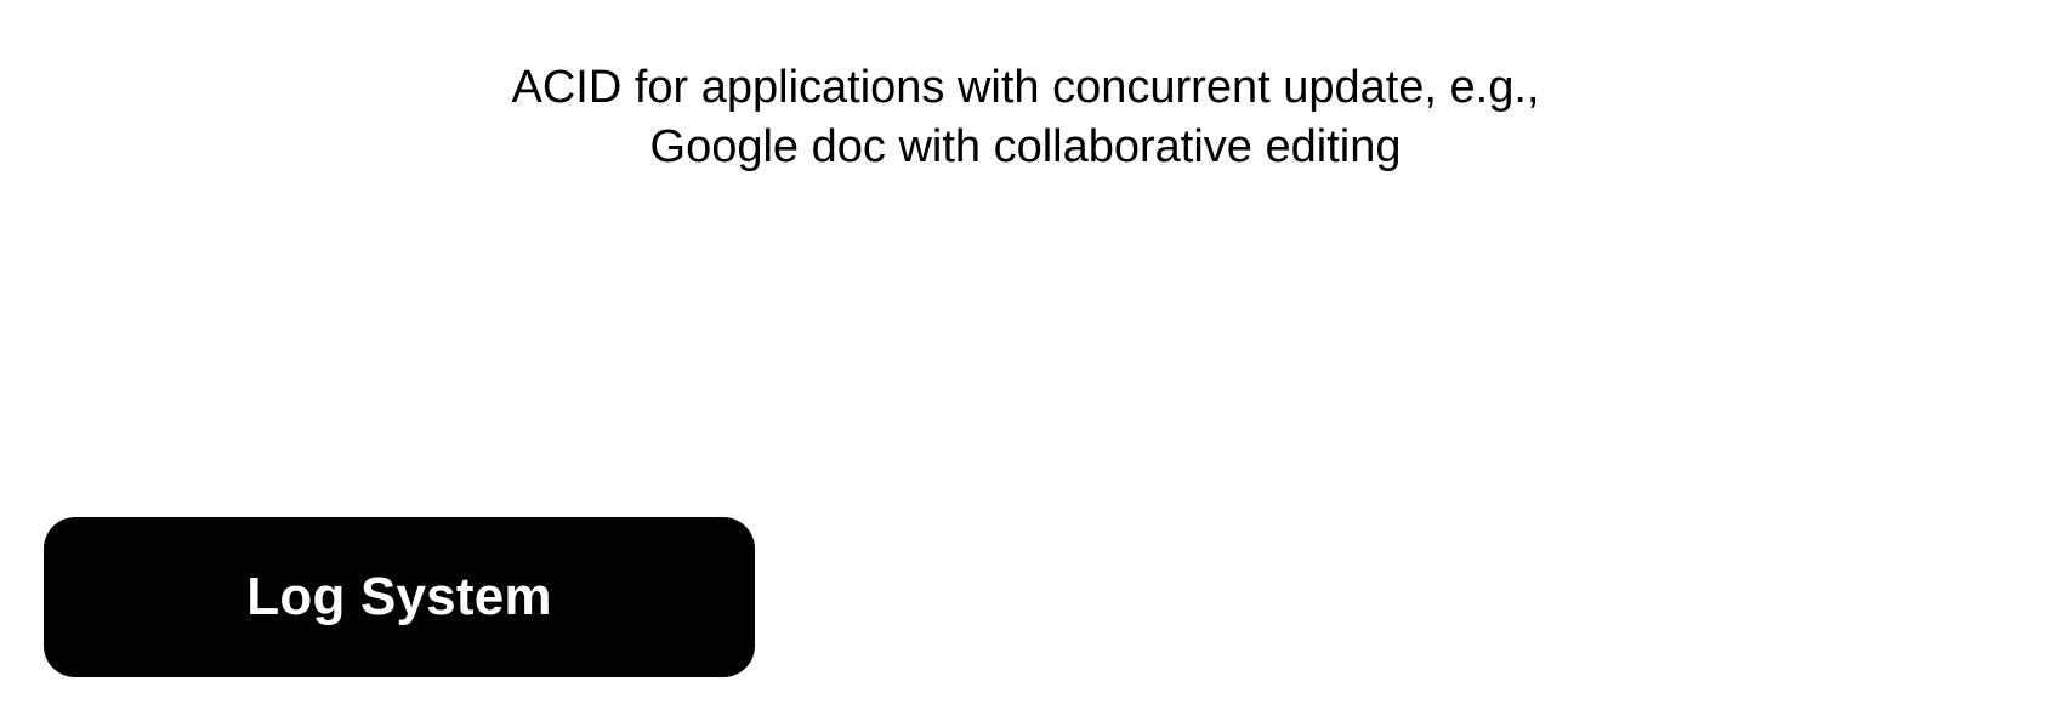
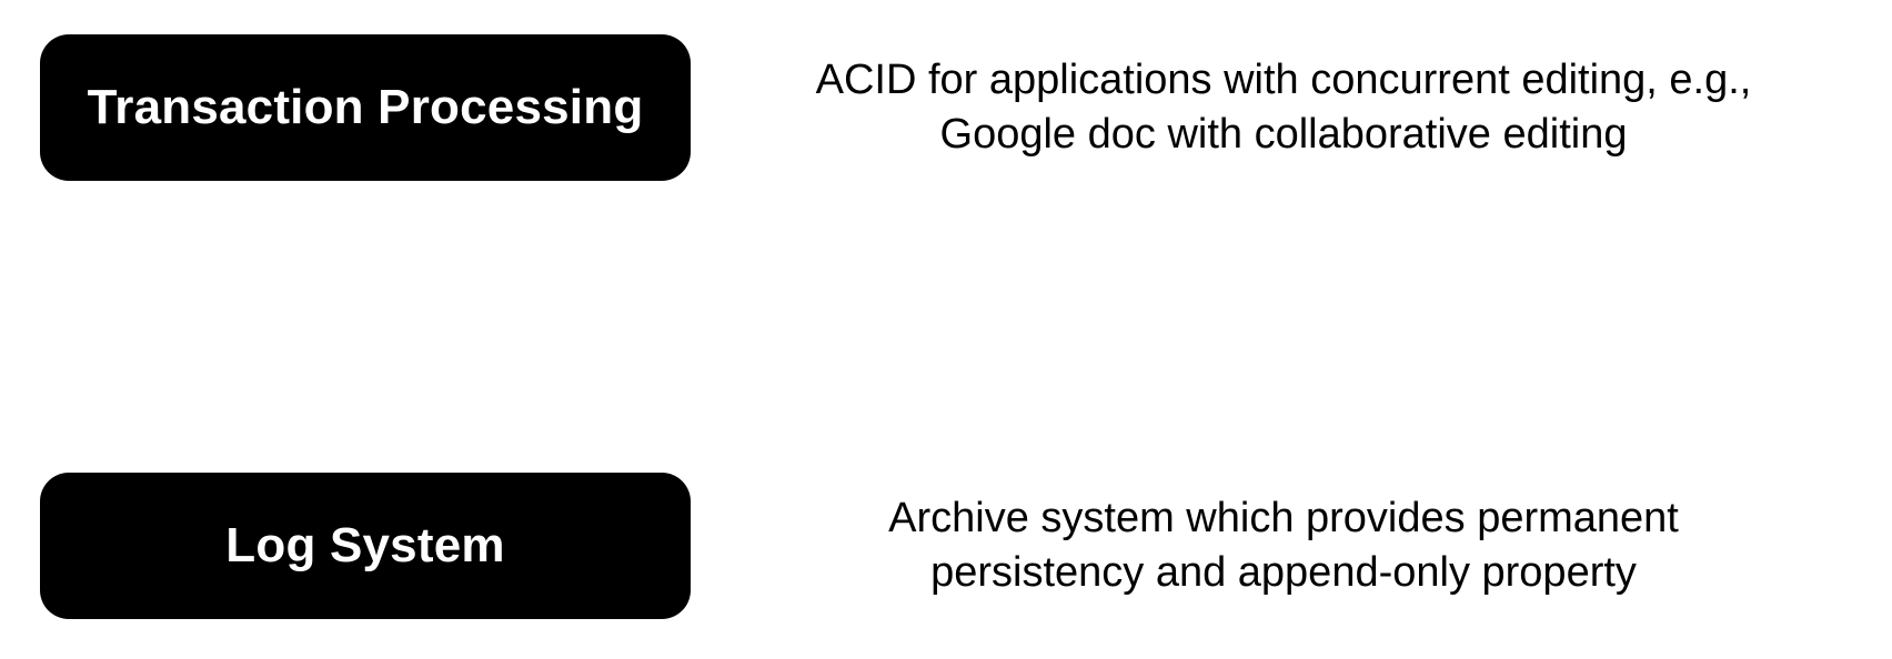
+ Transaction Processing
- ACID for applications with concurrent update, e.g., Google doc with collaborative editing
+ ACID for applications with concurrent editing, e.g., Google doc with collaborative editing
  Log System
+ Archive system which provides permanent persistency and append-only property
